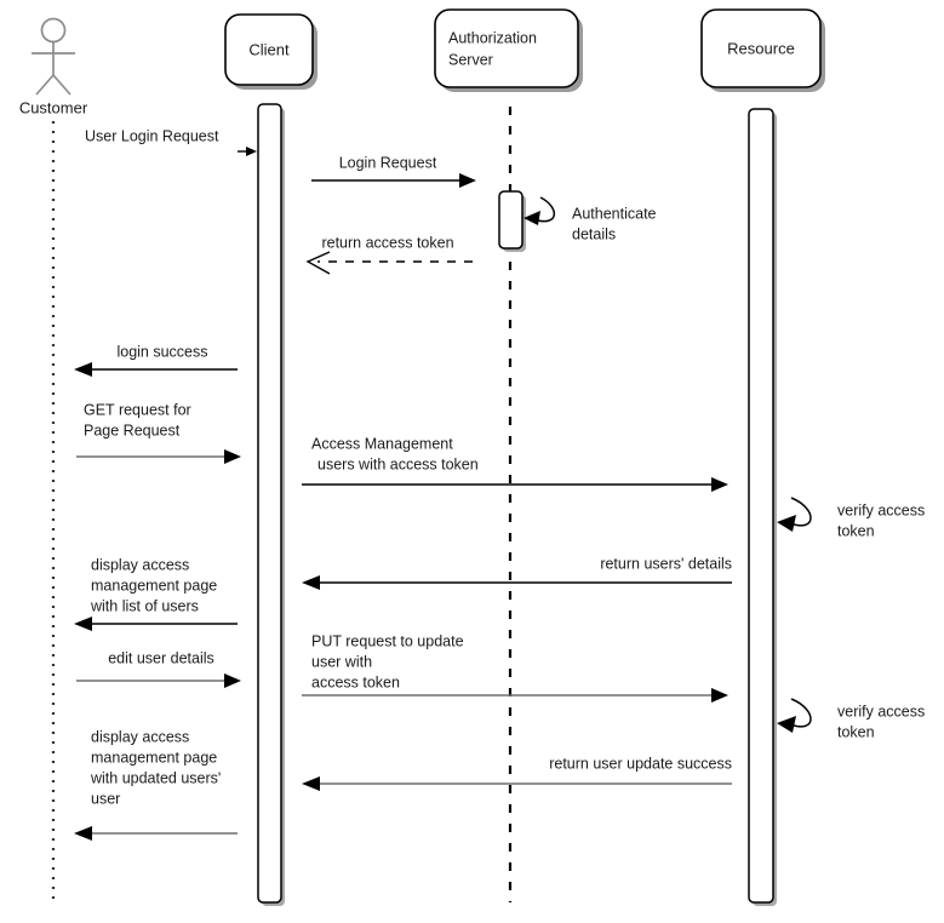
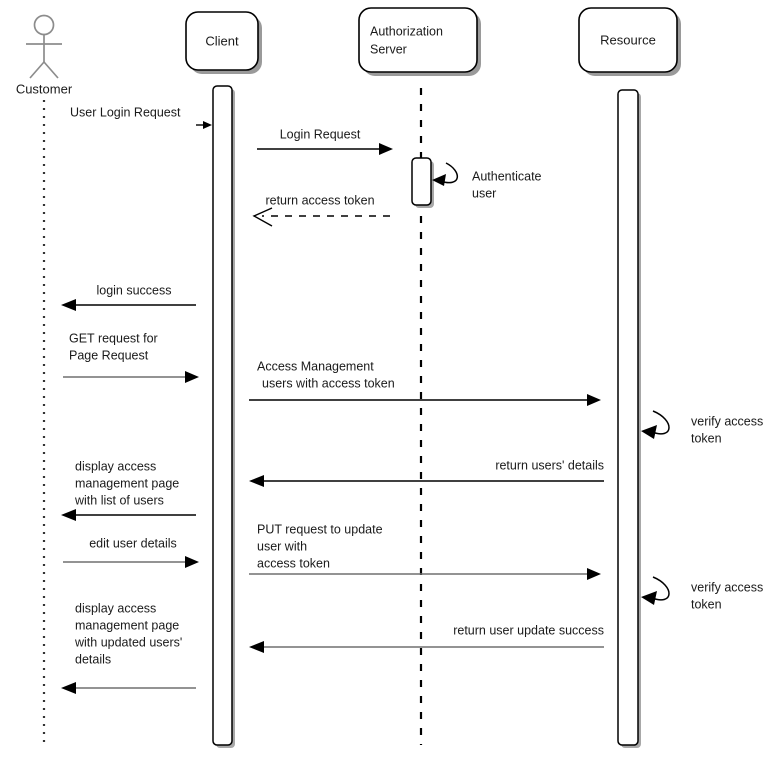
  Customer
  Client
  Authorization
  Server
  Resource
  User Login Request
  Login Request
  Authenticate
- details
+ user
  return access token
  login success
  GET request for
  Page Request
  Access Management
  users with access token
  verify access
  token
  return users' details
  display access
  management page
  with list of users
  edit user details
  PUT request to update
  user with
  access token
  verify access
  token
  return user update success
  display access
  management page
  with updated users'
- user
+ details
